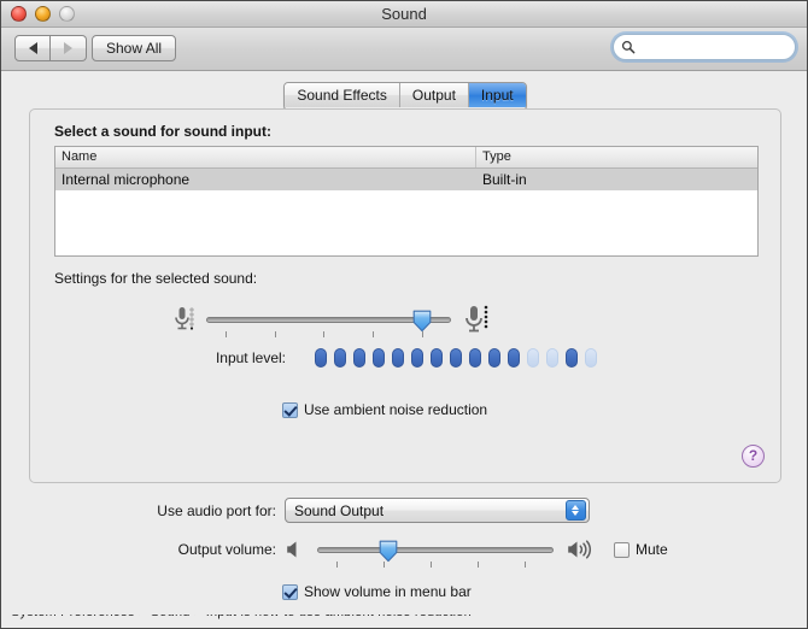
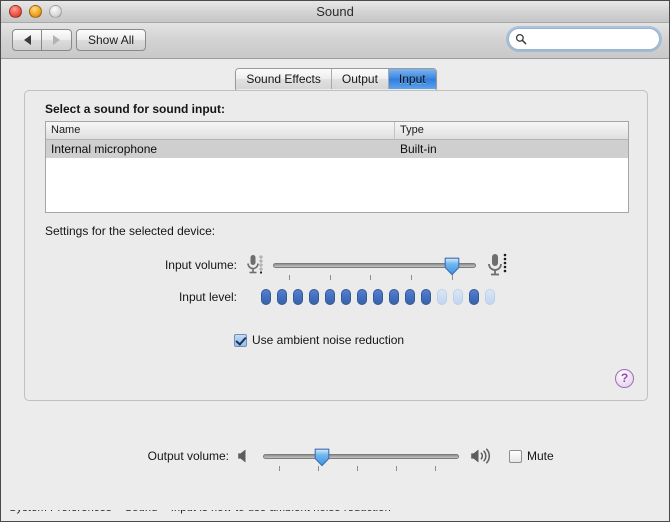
  Sound
  Show All
  Sound Effects
  Output
  Input
  Select a sound for sound input:
  Name
  Type
  Internal microphone
  Built-in
- Settings for the selected sound:
+ Settings for the selected device:
+ Input volume:
  Input level:
  Use ambient noise reduction
  ?
- Use audio port for:
- Sound Output
  Output volume:
  Mute
- Show volume in menu bar
